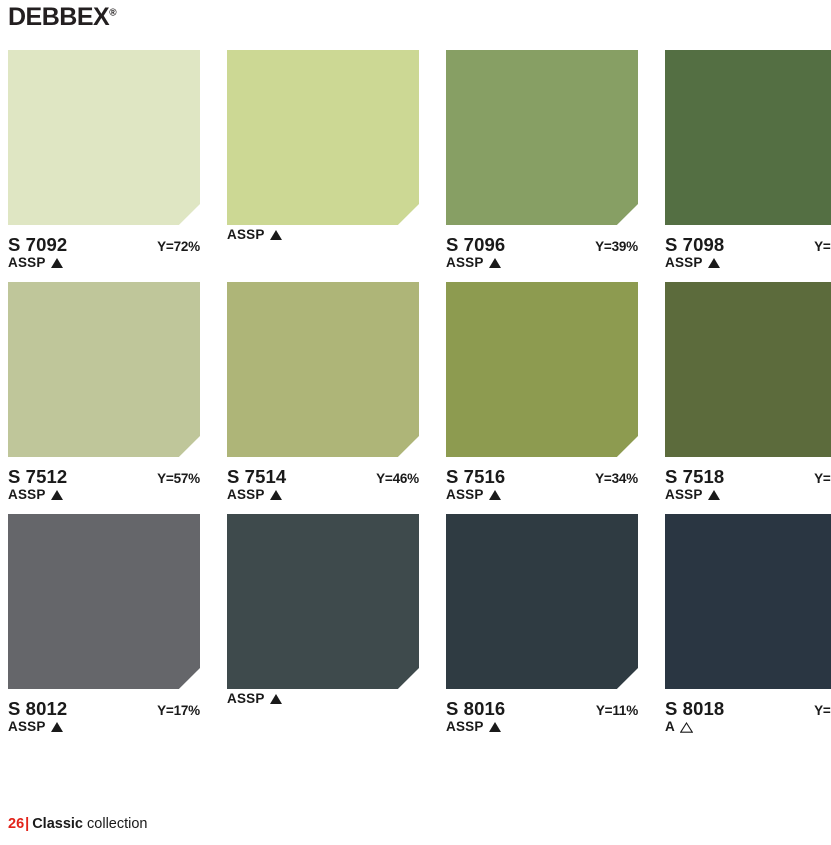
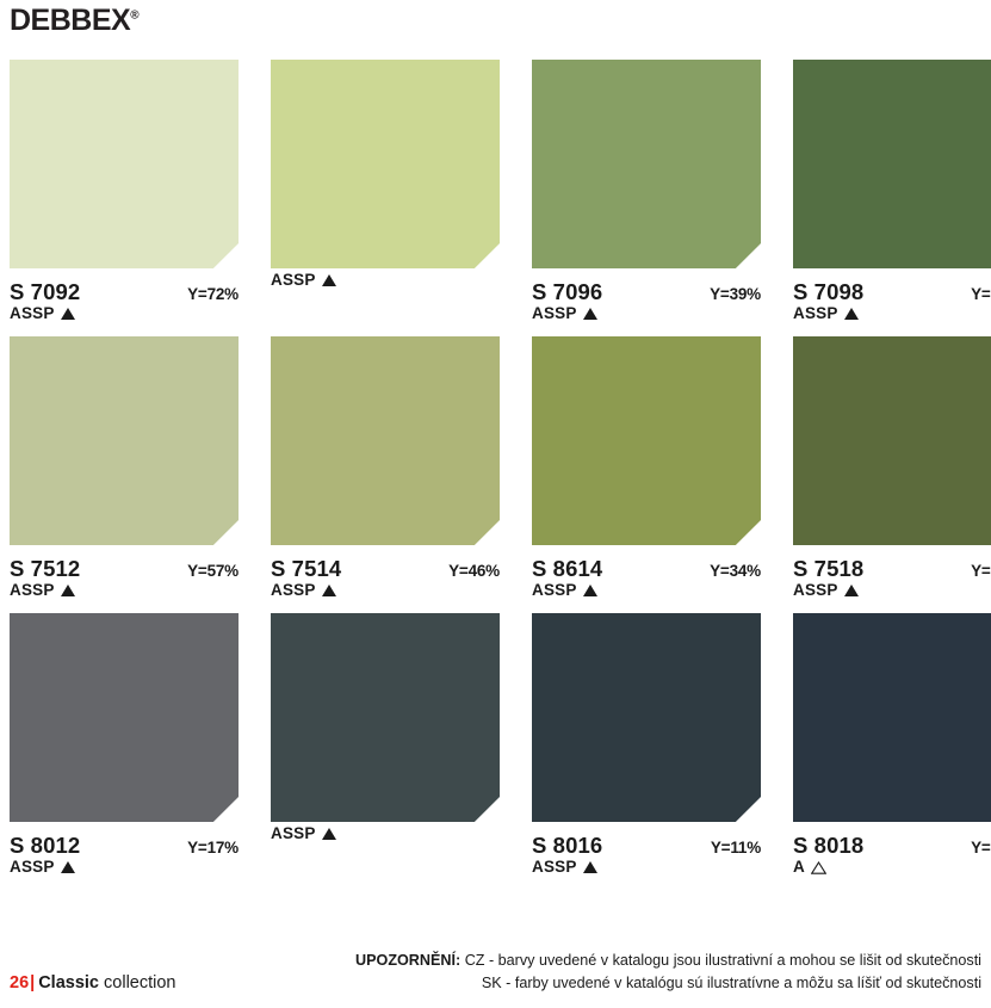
  DEBBEX®
  S 7092
  Y=72%
  ASSP
  ASSP
  S 7096
  Y=39%
  ASSP
  S 7098
  ASSP
  S 7512
  Y=57%
  ASSP
  S 7514
  Y=46%
  ASSP
- S 7516
+ S 8614
  Y=34%
  ASSP
  S 7518
  ASSP
  S 8012
  Y=17%
  ASSP
  ASSP
  S 8016
  Y=11%
  ASSP
  S 8018
  A
  26| Classic collection
+ UPOZORNĚNÍ: CZ - barvy uvedené v katalogu jsou ilustrativní a mohou se lišit od skutečnosti
+ SK - farby uvedené v katalógu sú ilustratívne a môžu sa líšiť od skutečnosti
